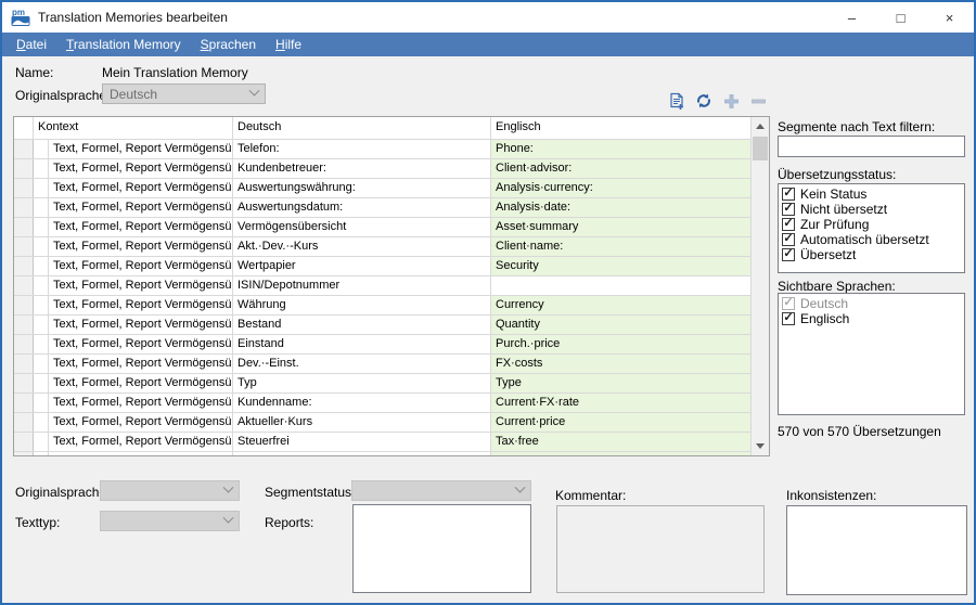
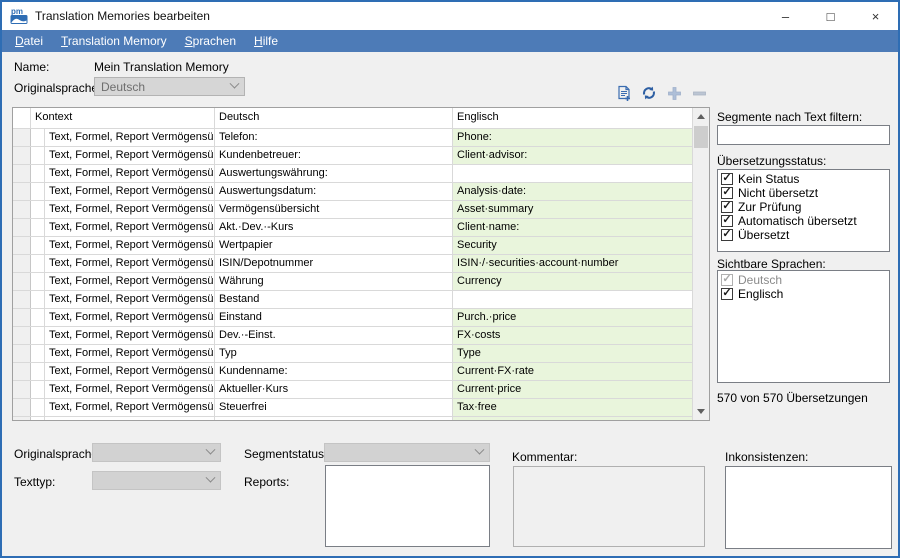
  pm
  Translation Memories bearbeiten
  –
  □
  ×
  Datei
  Translation Memory
  Sprachen
  Hilfe
  Name:
  Mein Translation Memory
  Originalsprach
  Deutsch
  Kontext
  Deutsch
  Englisch
  Text, Formel, Report Vermögensü.
  Telefon:
  Phone:
  Text, Formel, Report Vermögensü.
  Kundenbetreuer:
  Client·advisor:
  Text, Formel, Report Vermögensü.
  Auswertungswährung:
- Analysis·currency:
  Text, Formel, Report Vermögensü.
  Auswertungsdatum:
  Analysis·date:
  Text, Formel, Report Vermögensü.
  Vermögensübersicht
  Asset·summary
  Text, Formel, Report Vermögensü.
  Akt.·Dev.·-Kurs
  Client·name:
  Text, Formel, Report Vermögensü.
  Wertpapier
  Security
  Text, Formel, Report Vermögensü.
  ISIN/Depotnummer
+ ISIN·/·securities·account·number
  Text, Formel, Report Vermögensü.
  Währung
  Currency
  Text, Formel, Report Vermögensü.
  Bestand
- Quantity
  Text, Formel, Report Vermögensü.
  Einstand
  Purch.·price
  Text, Formel, Report Vermögensü.
  Dev.·-Einst.
  FX·costs
  Text, Formel, Report Vermögensü.
  Typ
  Type
  Text, Formel, Report Vermögensü.
  Kundenname:
  Current·FX·rate
  Text, Formel, Report Vermögensü.
  Aktueller·Kurs
  Current·price
  Text, Formel, Report Vermögensü.
  Steuerfrei
  Tax·free
  Segmente nach Text filtern:
  Übersetzungsstatus:
  ✓
  Kein Status
  ✓
  Nicht übersetzt
  ✓
  Zur Prüfung
  ✓
  Automatisch übersetzt
  ✓
  Übersetzt
  Sichtbare Sprachen:
  ✓
  Deutsch
  ✓
  Englisch
  570 von 570 Übersetzungen
  Originalsprach
  Texttyp:
  Segmentstatus
  Reports:
  Kommentar:
  Inkonsistenzen:
